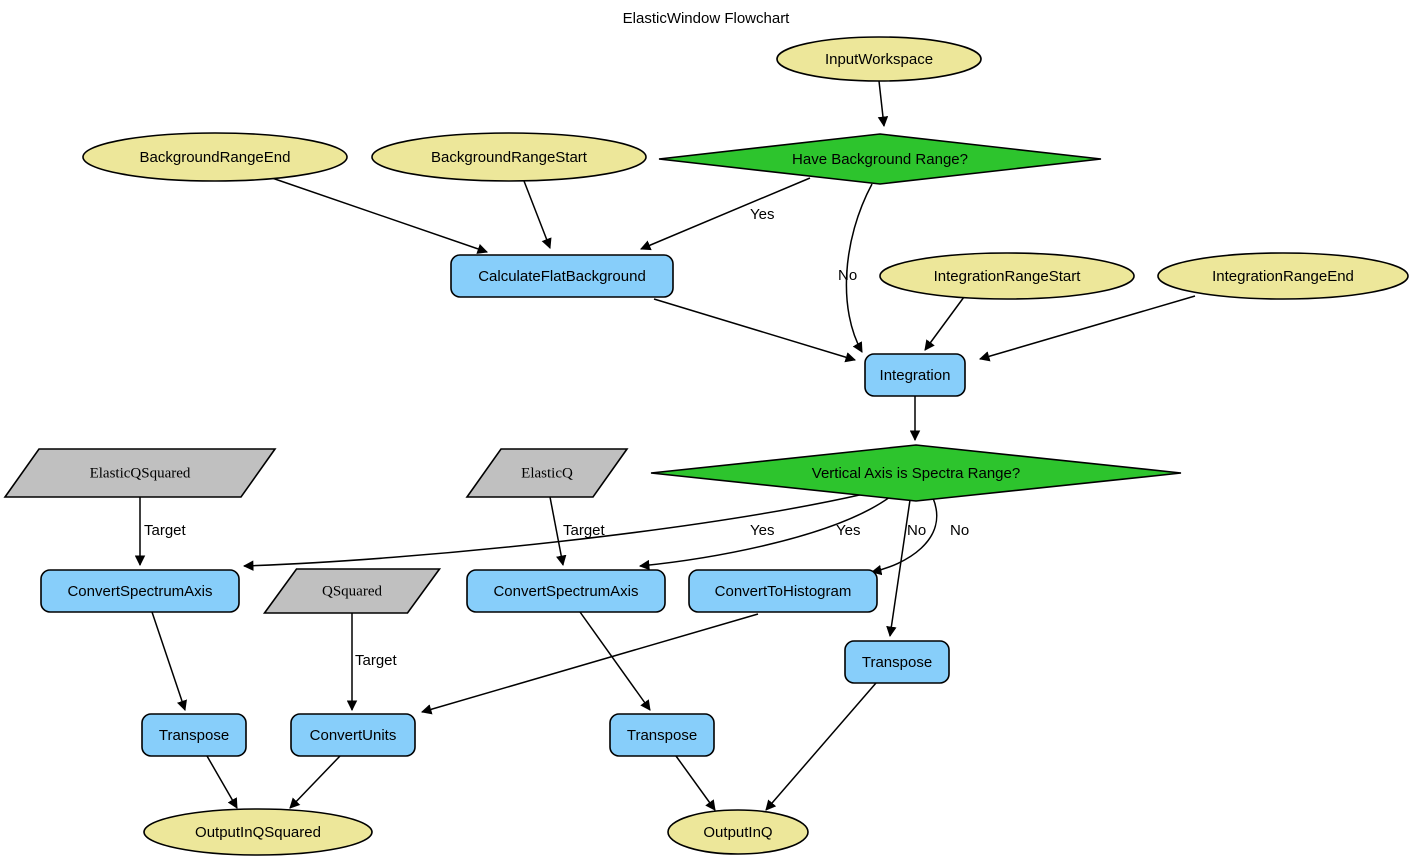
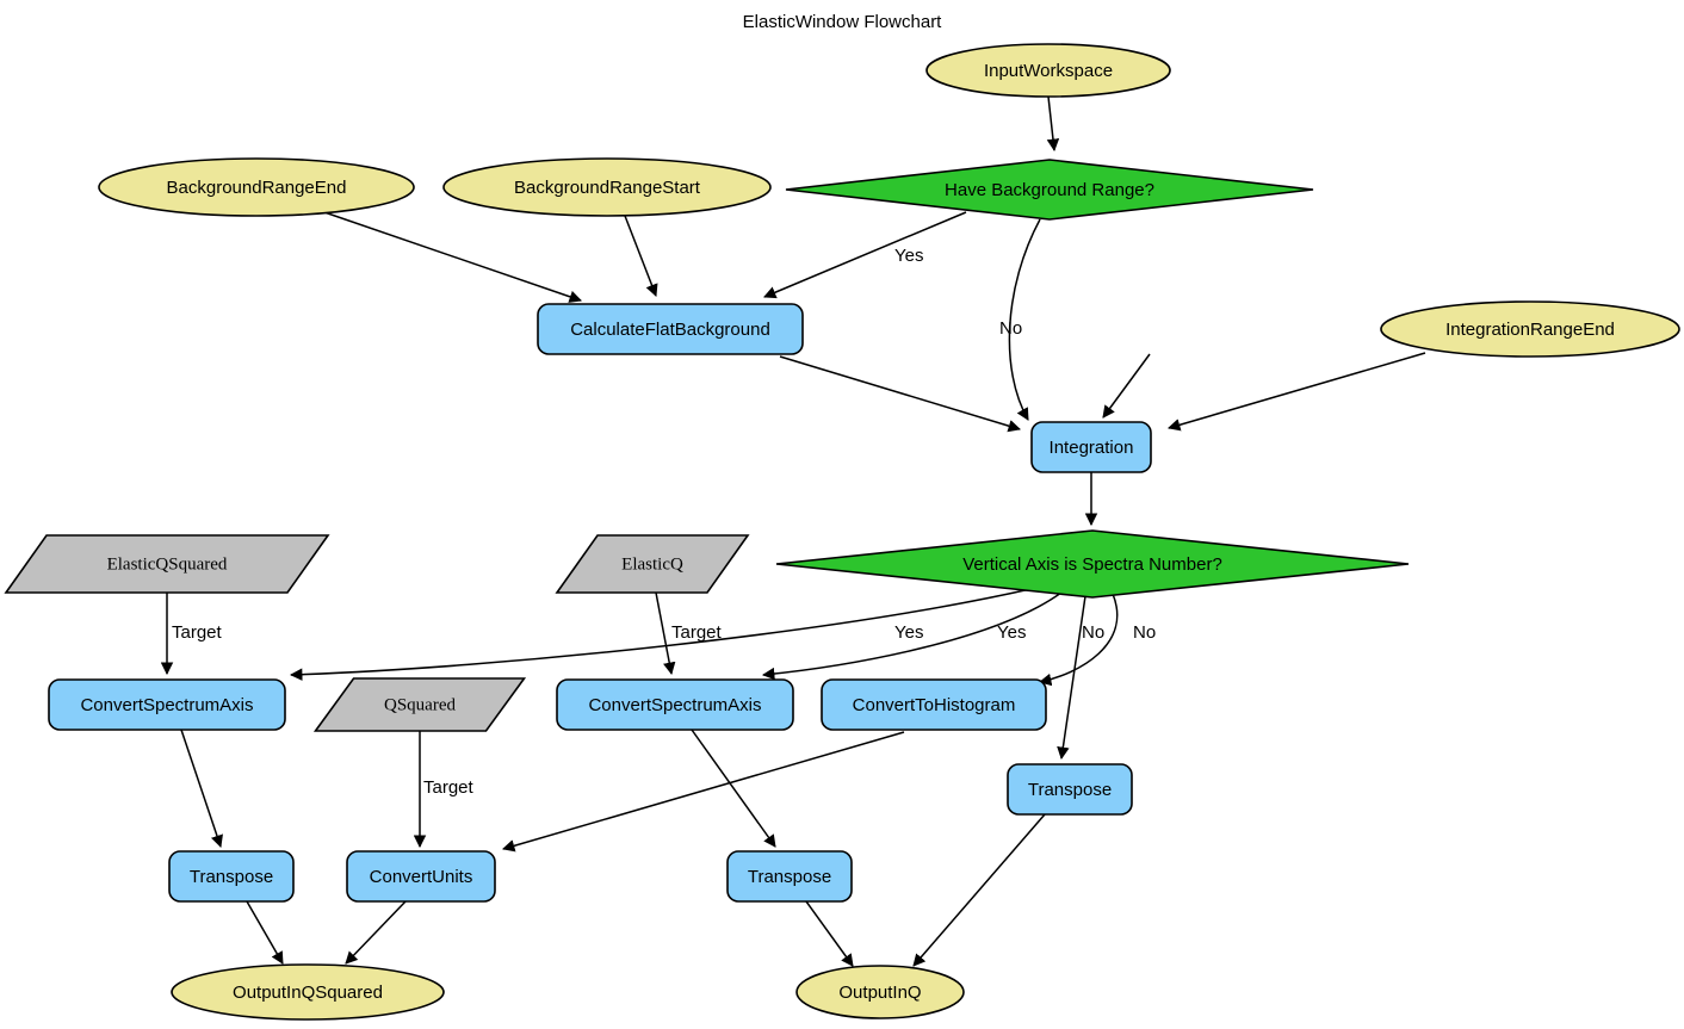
  ElasticWindow Flowchart
  InputWorkspace
  Have Background Range?
  BackgroundRangeEnd
  BackgroundRangeStart
  CalculateFlatBackground
- IntegrationRangeStart
  IntegrationRangeEnd
  Integration
- Vertical Axis is Spectra Range?
+ Vertical Axis is Spectra Number?
  ElasticQSquared
  ElasticQ
  QSquared
  ConvertSpectrumAxis
  ConvertSpectrumAxis
  ConvertToHistogram
  Transpose
  Transpose
  ConvertUnits
  Transpose
  OutputInQSquared
  OutputInQ
  Yes
  No
  Yes
  Yes
  No
  No
  Target
  Target
  Target
